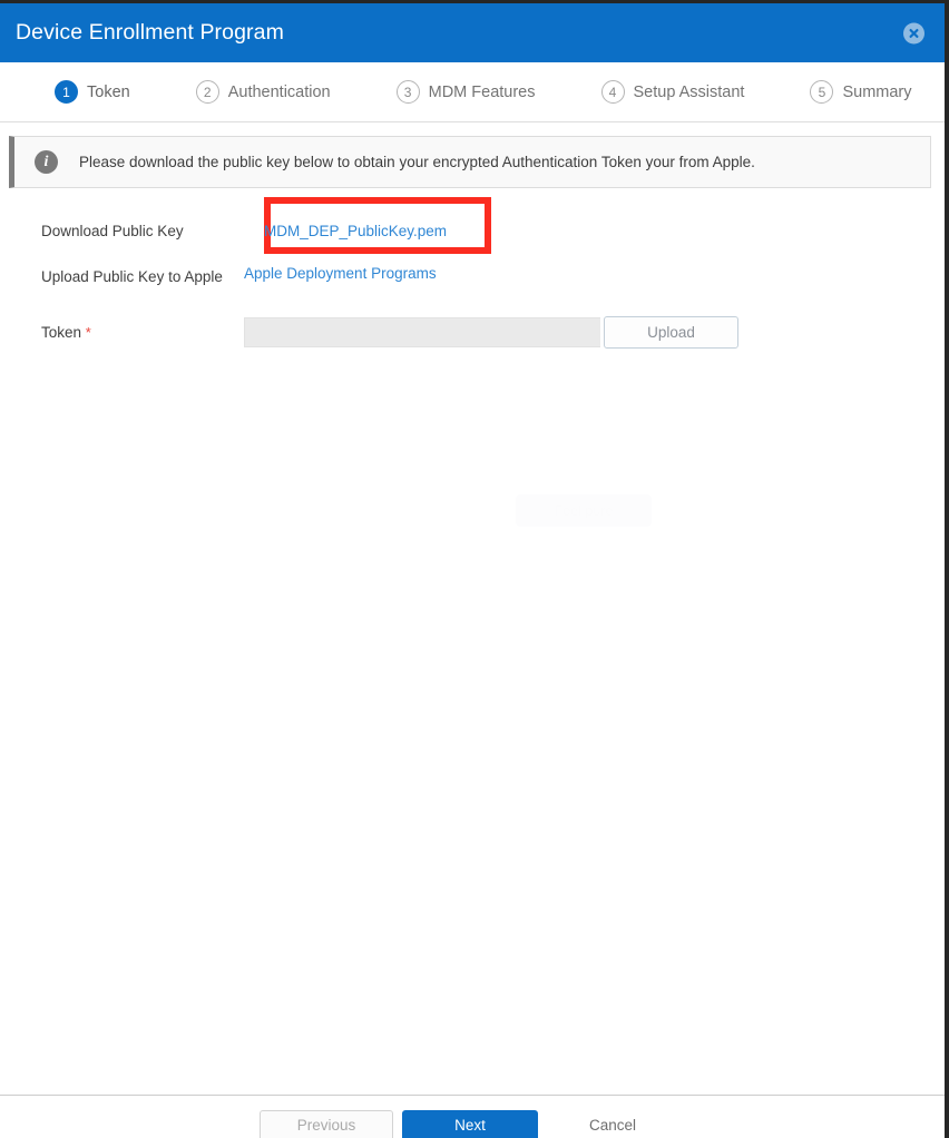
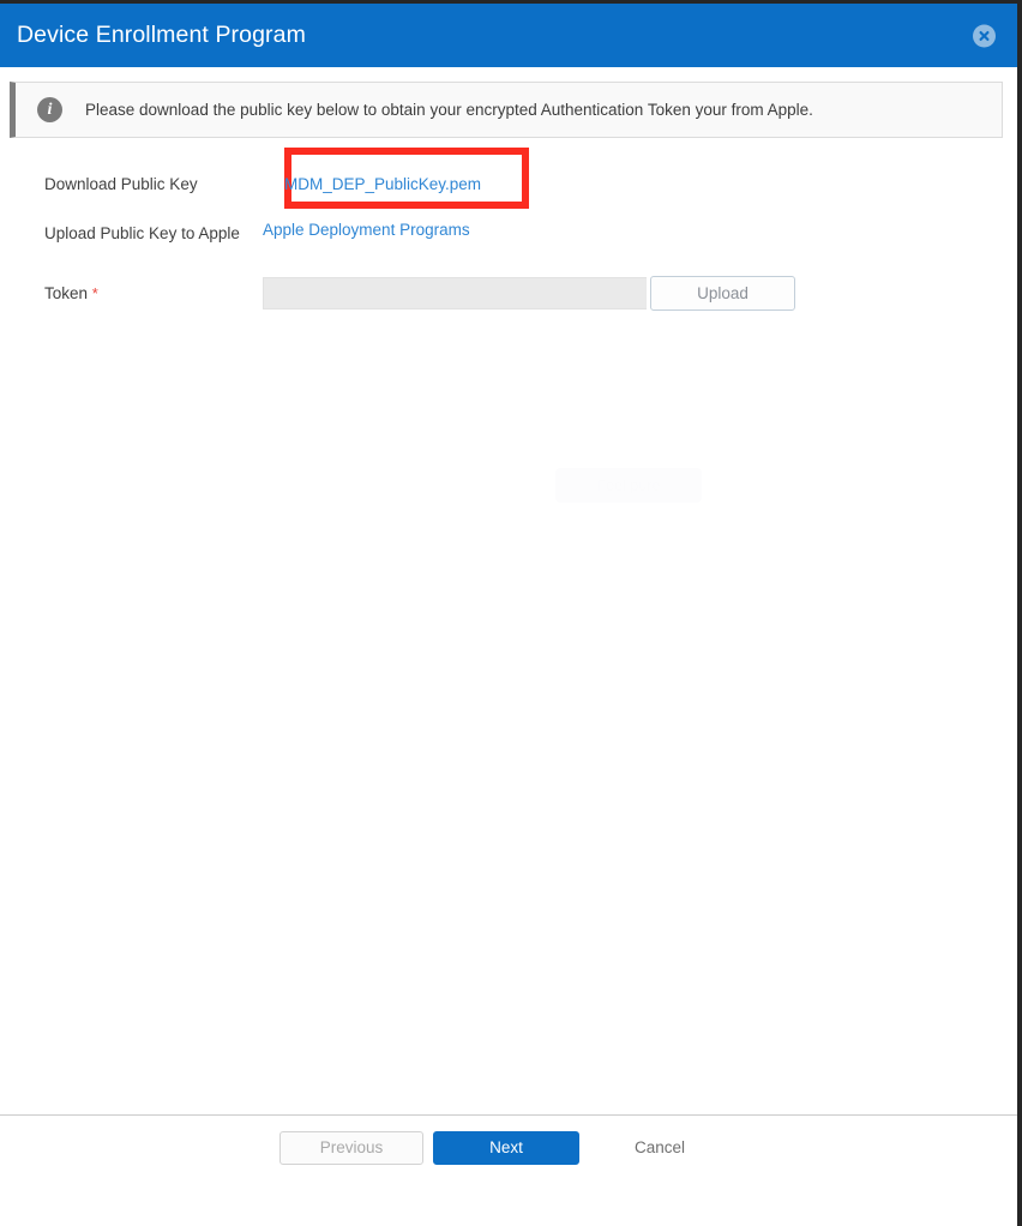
  Device Enrollment Program
- 1
- Token
- 2
- Authentication
- 3
- MDM Features
- 4
- Setup Assistant
- 5
- Summary
  i
  Please download the public key below to obtain your encrypted Authentication Token your from Apple.
  Download Public Key
  MDM_DEP_PublicKey.pem
  Upload Public Key to Apple
  Apple Deployment Programs
  Token *
  Upload
  Previous
  Next
  Cancel
